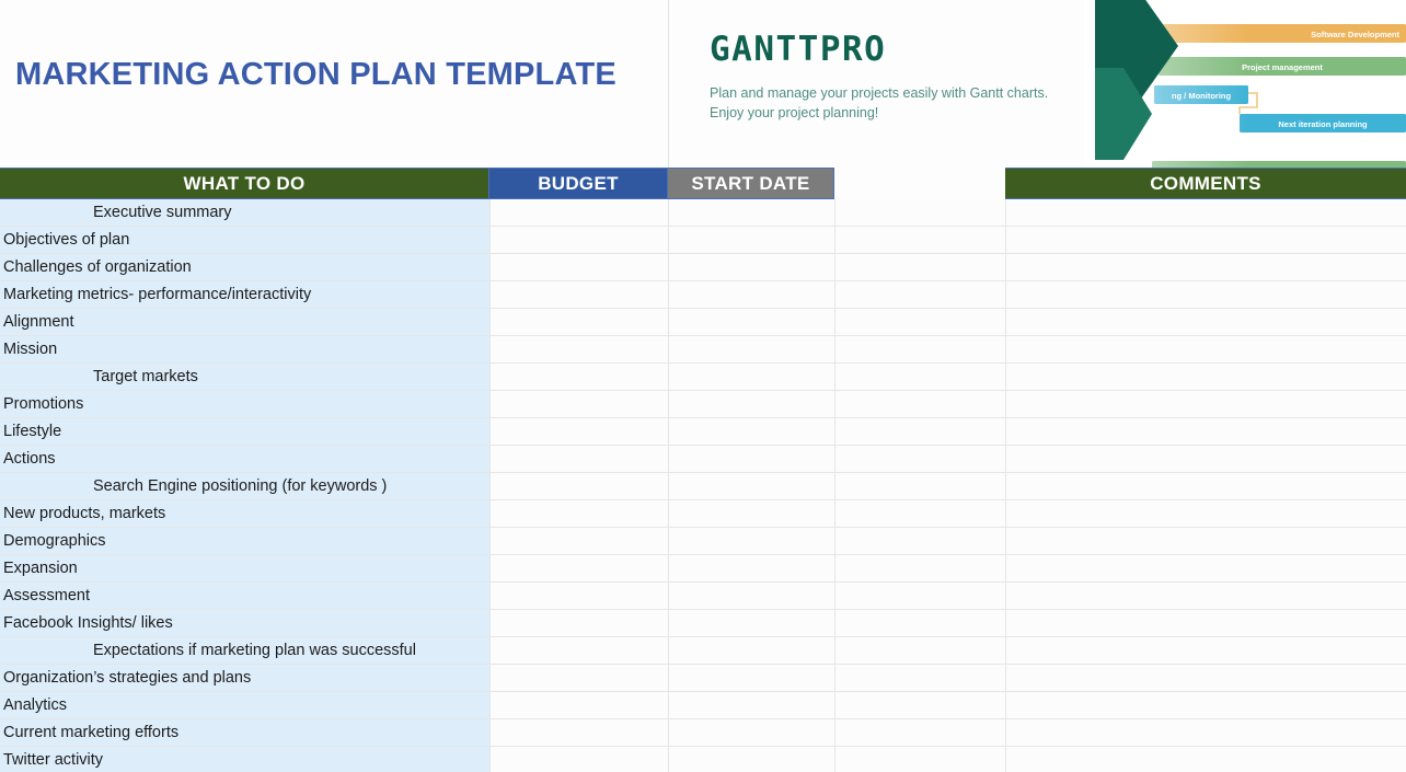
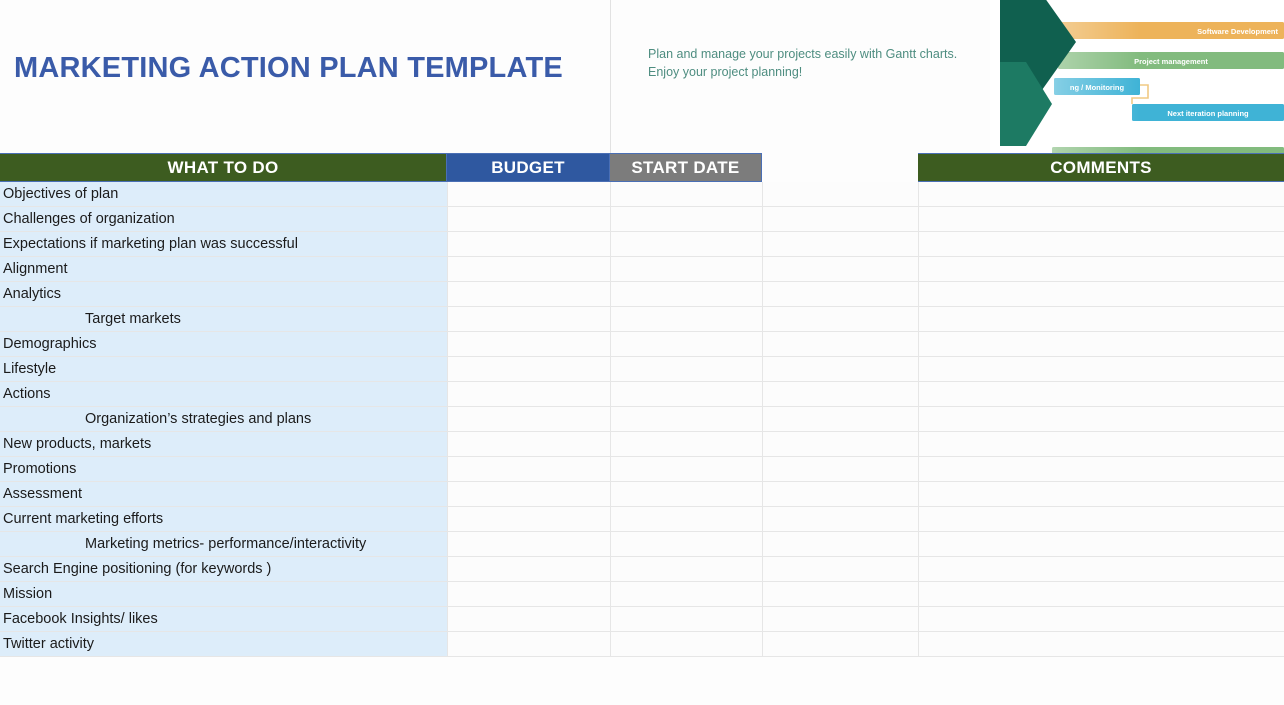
  MARKETING ACTION PLAN TEMPLATE
- GANTTPRO
  Plan and manage your projects easily with Gantt charts.
  Enjoy your project planning!
  Software Development
  roject management
  Next iteration planning
  WHAT TO DO
  BUDGET
  START DATE
  COMMENTS
- Executive summary
  Objectives of plan
  Challenges of organization
- Marketing metrics- performance/interactivity
+ Expectations if marketing plan was successful
  Alignment
- Mission
+ Analytics
  Target markets
- Promotions
+ Demographics
  Lifestyle
  Actions
- Search Engine positioning (for keywords )
+ Organization’s strategies and plans
  New products, markets
- Demographics
+ Promotions
- Expansion
  Assessment
- Facebook Insights/ likes
+ Current marketing efforts
- Expectations if marketing plan was successful
+ Marketing metrics- performance/interactivity
- Organization’s strategies and plans
+ Search Engine positioning (for keywords )
- Analytics
+ Mission
- Current marketing efforts
+ Facebook Insights/ likes
  Twitter activity
